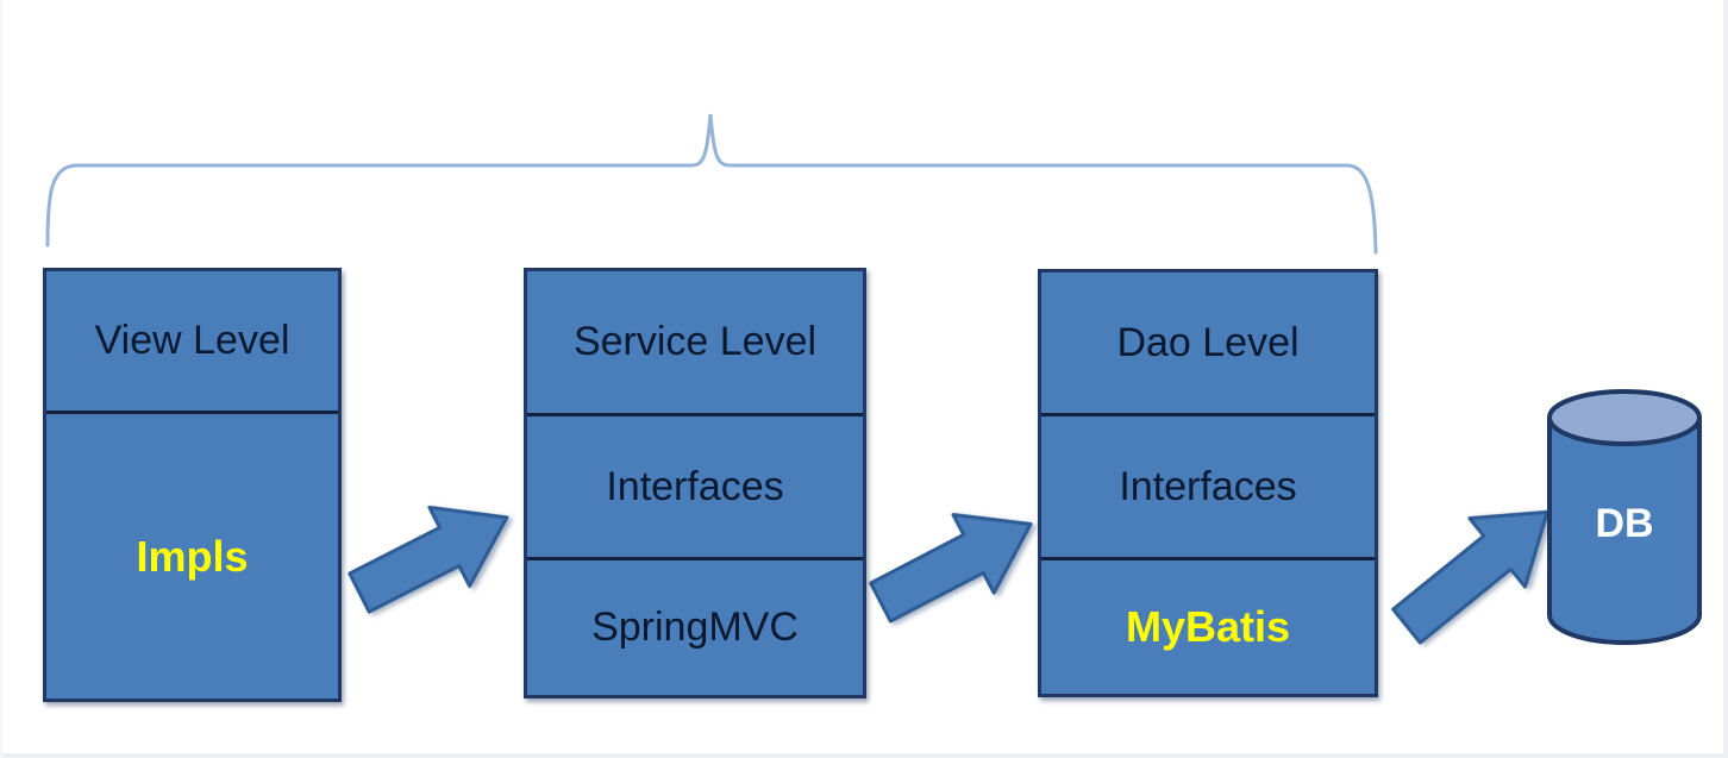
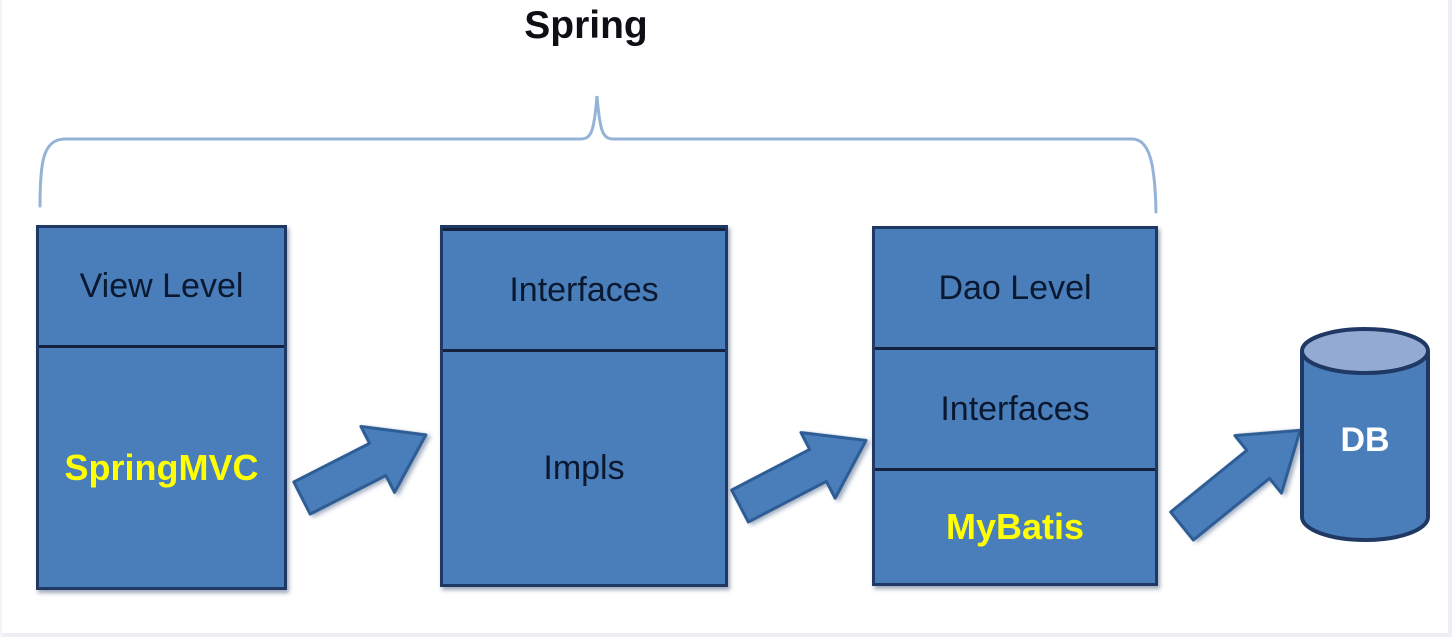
+ Spring
  View Level
- Impls
+ SpringMVC
- Service Level
  Interfaces
- SpringMVC
+ Impls
  Dao Level
  Interfaces
  MyBatis
  DB
